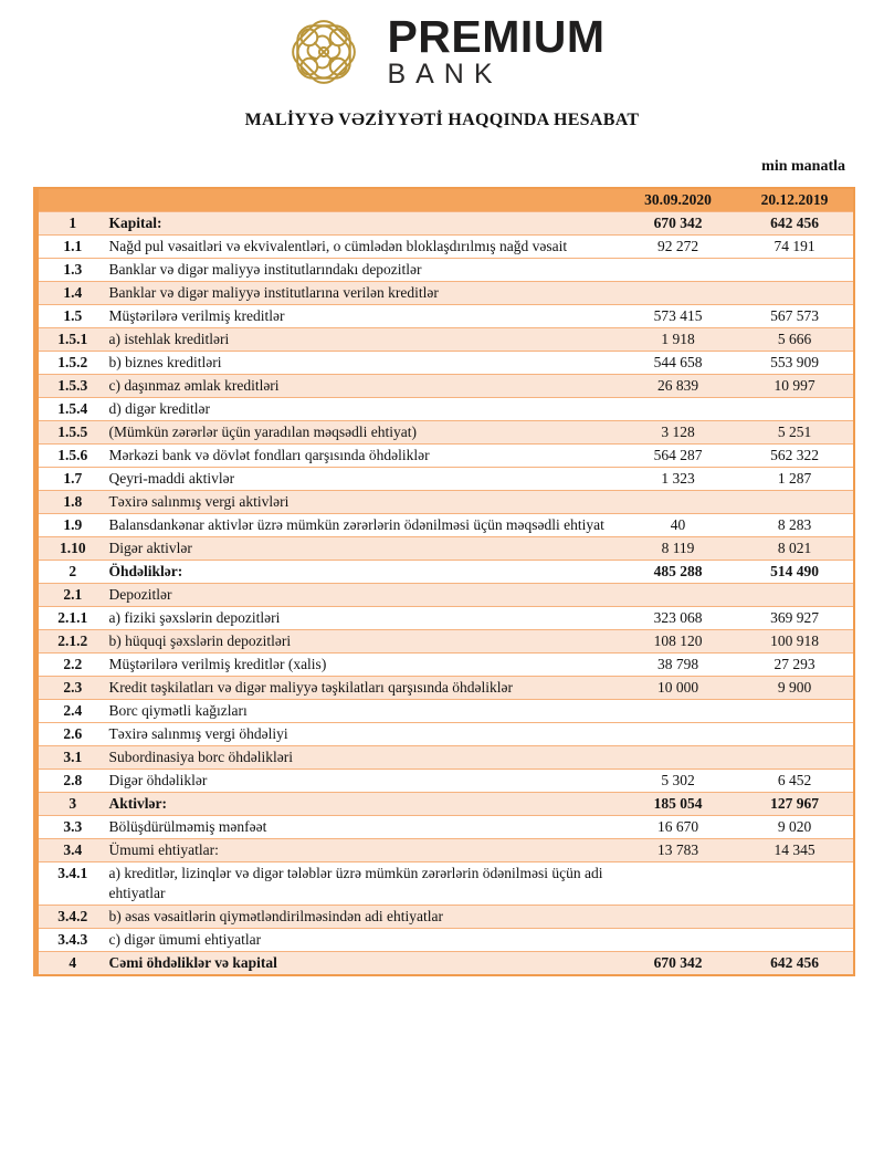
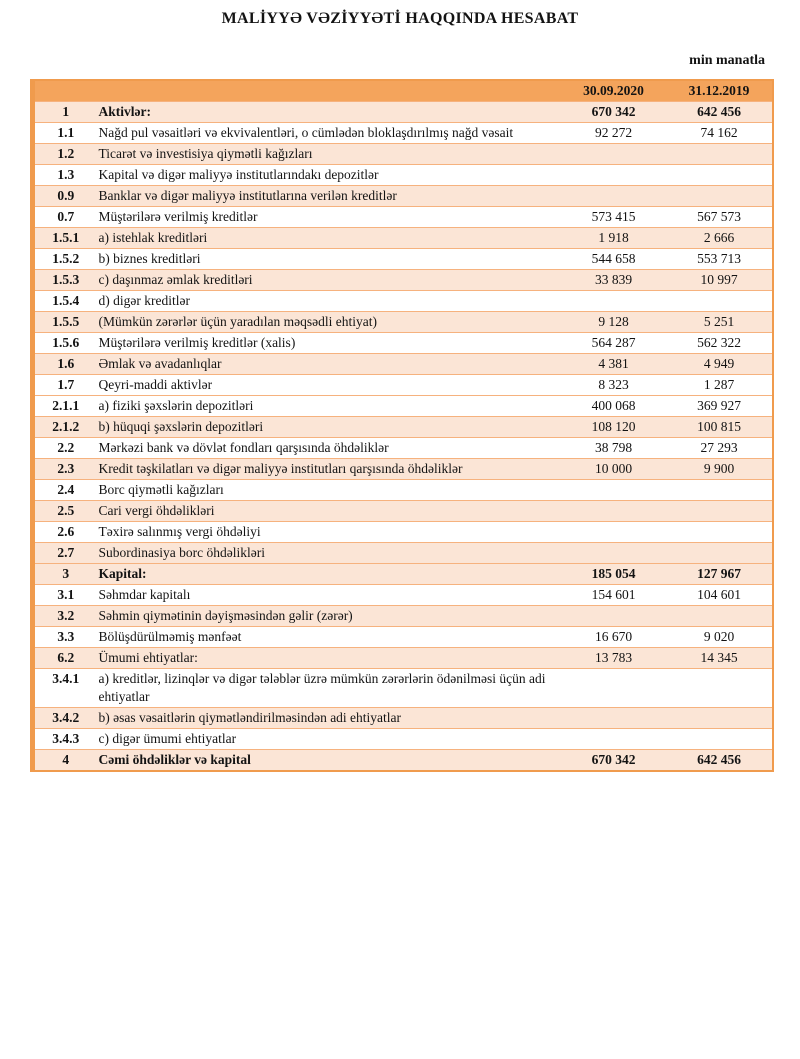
- PREMIUM
- BANK
  MALİYYƏ VƏZİYYƏTİ HAQQINDA HESABAT
  min manatla
- 		30.09.2020	20.12.2019
+ 		30.09.2020	31.12.2019
- 1	Kapital:	670 342	642 456
+ 1	Aktivlər:	670 342	642 456
- 1.1	Nağd pul vəsaitləri və ekvivalentləri, o cümlədən bloklaşdırılmış nağd vəsait	92 272	74 191
+ 1.1	Nağd pul vəsaitləri və ekvivalentləri, o cümlədən bloklaşdırılmış nağd vəsait	92 272	74 162
+ 1.2	Ticarət və investisiya qiymətli kağızları
- 1.3	Banklar və digər maliyyə institutlarındakı depozitlər
+ 1.3	Kapital və digər maliyyə institutlarındakı depozitlər
- 1.4	Banklar və digər maliyyə institutlarına verilən kreditlər
+ 0.9	Banklar və digər maliyyə institutlarına verilən kreditlər
- 1.5	Müştərilərə verilmiş kreditlər	573 415	567 573
+ 0.7	Müştərilərə verilmiş kreditlər	573 415	567 573
- 1.5.1	a) istehlak kreditləri	1 918	5 666
+ 1.5.1	a) istehlak kreditləri	1 918	2 666
- 1.5.2	b) biznes kreditləri	544 658	553 909
+ 1.5.2	b) biznes kreditləri	544 658	553 713
- 1.5.3	c) daşınmaz əmlak kreditləri	26 839	10 997
+ 1.5.3	c) daşınmaz əmlak kreditləri	33 839	10 997
  1.5.4	d) digər kreditlər
- 1.5.5	(Mümkün zərərlər üçün yaradılan məqsədli ehtiyat)	3 128	5 251
+ 1.5.5	(Mümkün zərərlər üçün yaradılan məqsədli ehtiyat)	9 128	5 251
- 1.5.6	Mərkəzi bank və dövlət fondları qarşısında öhdəliklər	564 287	562 322
+ 1.5.6	Müştərilərə verilmiş kreditlər (xalis)	564 287	562 322
+ 1.6	Əmlak və avadanlıqlar	4 381	4 949
- 1.7	Qeyri-maddi aktivlər	1 323	1 287
+ 1.7	Qeyri-maddi aktivlər	8 323	1 287
- 1.8	Təxirə salınmış vergi aktivləri
- 1.9	Balansdankənar aktivlər üzrə mümkün zərərlərin ödənilməsi üçün məqsədli ehtiyat	40	8 283
- 1.10	Digər aktivlər	8 119	8 021
- 2	Öhdəliklər:	485 288	514 490
- 2.1	Depozitlər
- 2.1.1	a) fiziki şəxslərin depozitləri	323 068	369 927
+ 2.1.1	a) fiziki şəxslərin depozitləri	400 068	369 927
- 2.1.2	b) hüquqi şəxslərin depozitləri	108 120	100 918
+ 2.1.2	b) hüquqi şəxslərin depozitləri	108 120	100 815
- 2.2	Müştərilərə verilmiş kreditlər (xalis)	38 798	27 293
+ 2.2	Mərkəzi bank və dövlət fondları qarşısında öhdəliklər	38 798	27 293
- 2.3	Kredit təşkilatları və digər maliyyə təşkilatları qarşısında öhdəliklər	10 000	9 900
+ 2.3	Kredit təşkilatları və digər maliyyə institutları qarşısında öhdəliklər	10 000	9 900
  2.4	Borc qiymətli kağızları
+ 2.5	Cari vergi öhdəlikləri
  2.6	Təxirə salınmış vergi öhdəliyi
- 3.1	Subordinasiya borc öhdəlikləri
+ 2.7	Subordinasiya borc öhdəlikləri
- 2.8	Digər öhdəliklər	5 302	6 452
- 3	Aktivlər:	185 054	127 967
+ 3	Kapital:	185 054	127 967
+ 3.1	Səhmdar kapitalı	154 601	104 601
+ 3.2	Səhmin qiymətinin dəyişməsindən gəlir (zərər)
  3.3	Bölüşdürülməmiş mənfəət	16 670	9 020
- 3.4	Ümumi ehtiyatlar:	13 783	14 345
+ 6.2	Ümumi ehtiyatlar:	13 783	14 345
  3.4.1	a) kreditlər, lizinqlər və digər tələblər üzrə mümkün zərərlərin ödənilməsi üçün adi ehtiyatlar
  3.4.2	b) əsas vəsaitlərin qiymətləndirilməsindən adi ehtiyatlar
  3.4.3	c) digər ümumi ehtiyatlar
  4	Cəmi öhdəliklər və kapital	670 342	642 456
